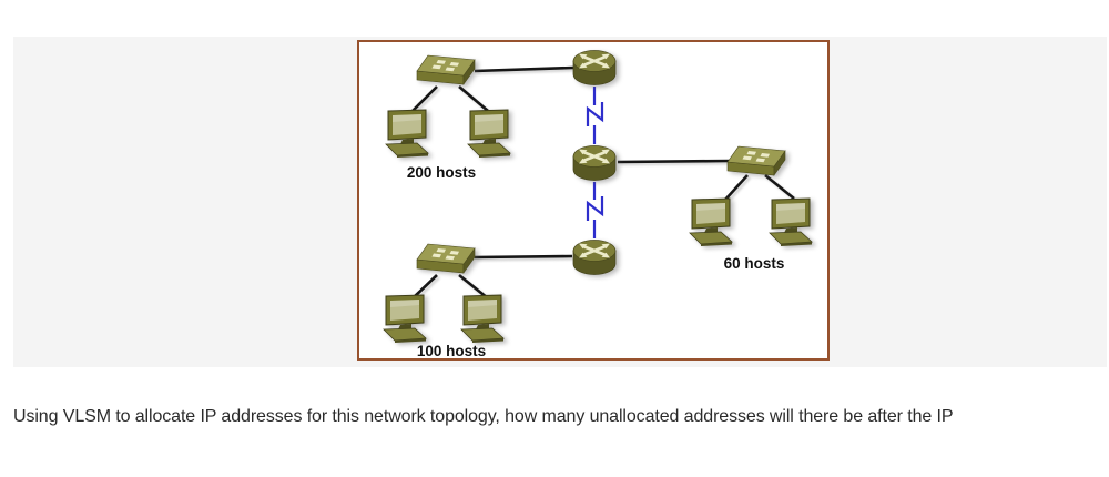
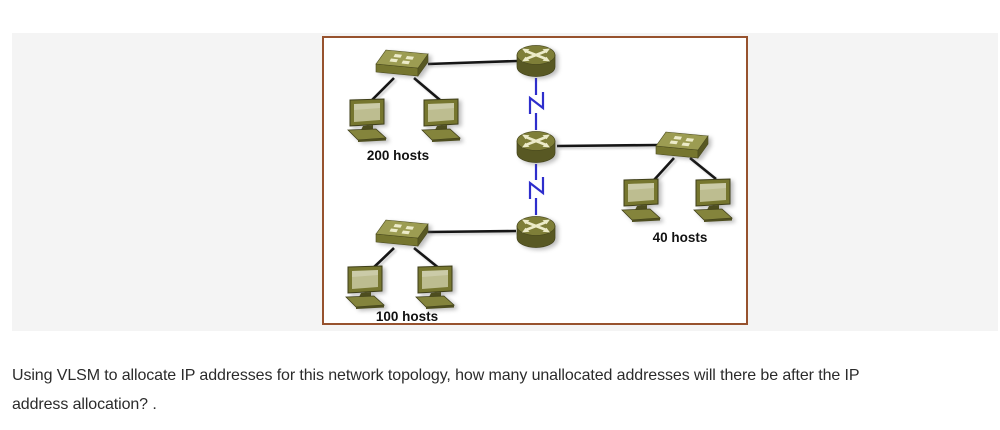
  200 hosts
- 60 hosts
+ 40 hosts
  100 hosts
  Using VLSM to allocate IP addresses for this network topology, how many unallocated addresses will there be after the IP
+ address allocation? .
